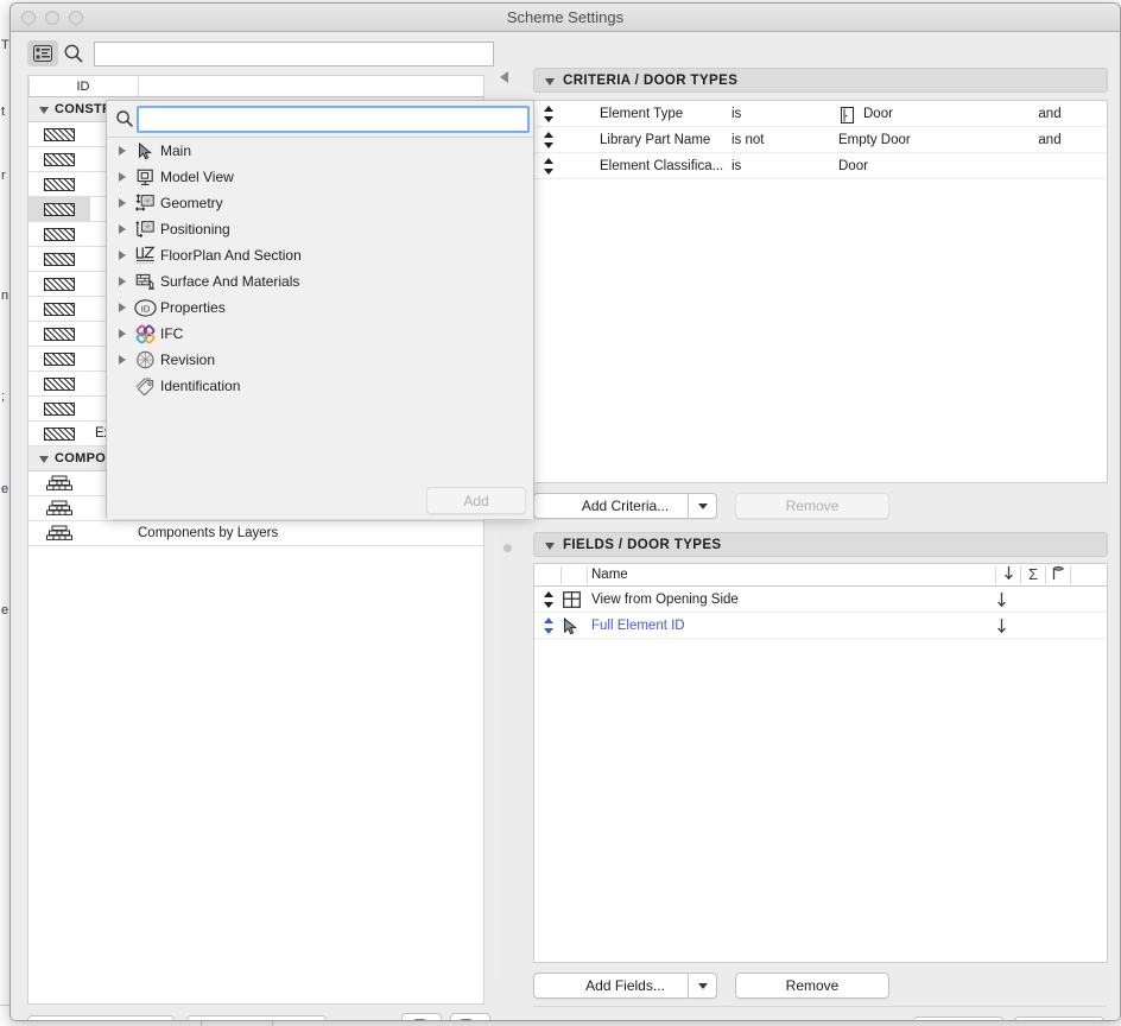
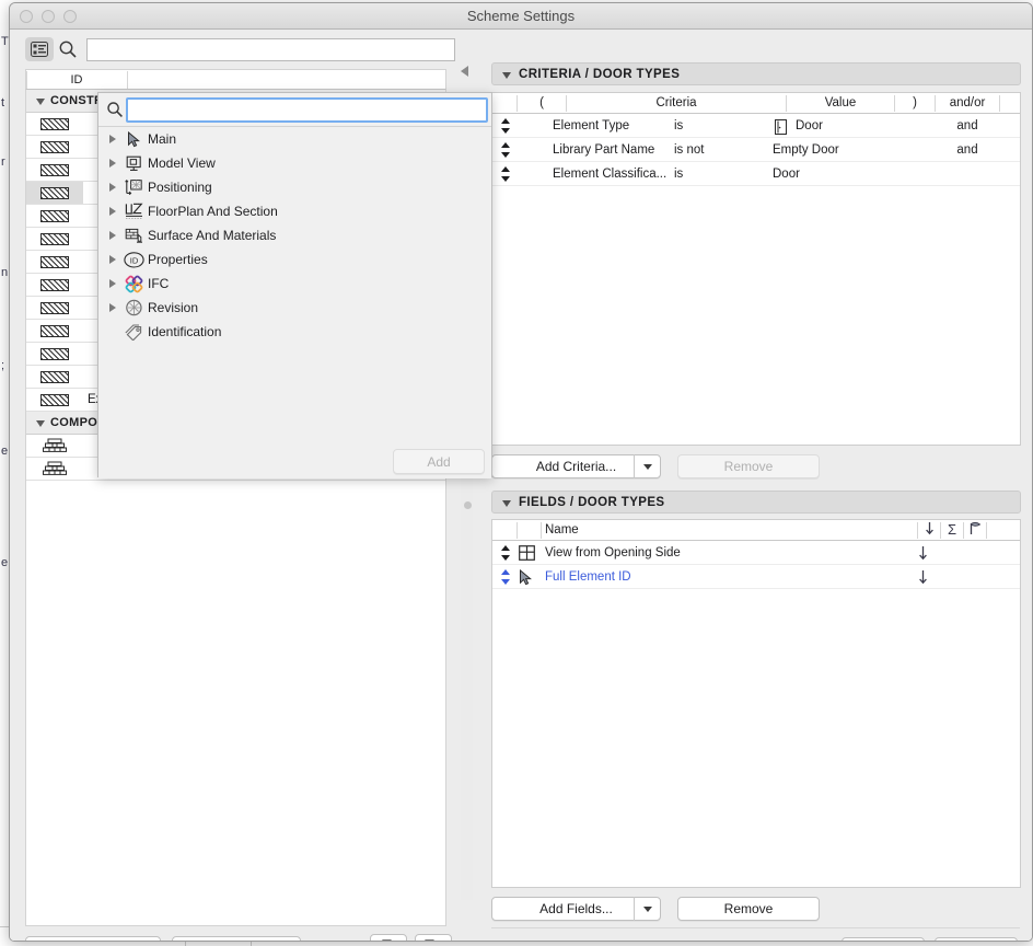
  T
  t
  r
  n
  ;
  e
  e
  Scheme Settings
  ID
  CONST
  COMPO
- Components by Layers
  CRITERIA / DOOR TYPES
+ (
+ Criteria
+ Value
+ )
+ and/or
  Element Type
  is
  Door
  and
  Library Part Name
  is not
  Empty Door
  and
  Element Classifica...
  is
  Door
  Add Criteria...
  Remove
  FIELDS / DOOR TYPES
  Name
  Σ
  View from Opening Side
  Full Element ID
  Add Fields...
  Remove
  Main
  Model View
- Geometry
  Positioning
  FloorPlan And Section
  Surface And Materials
  ID
  Properties
  IFC
  Revision
  Identification
  Add
